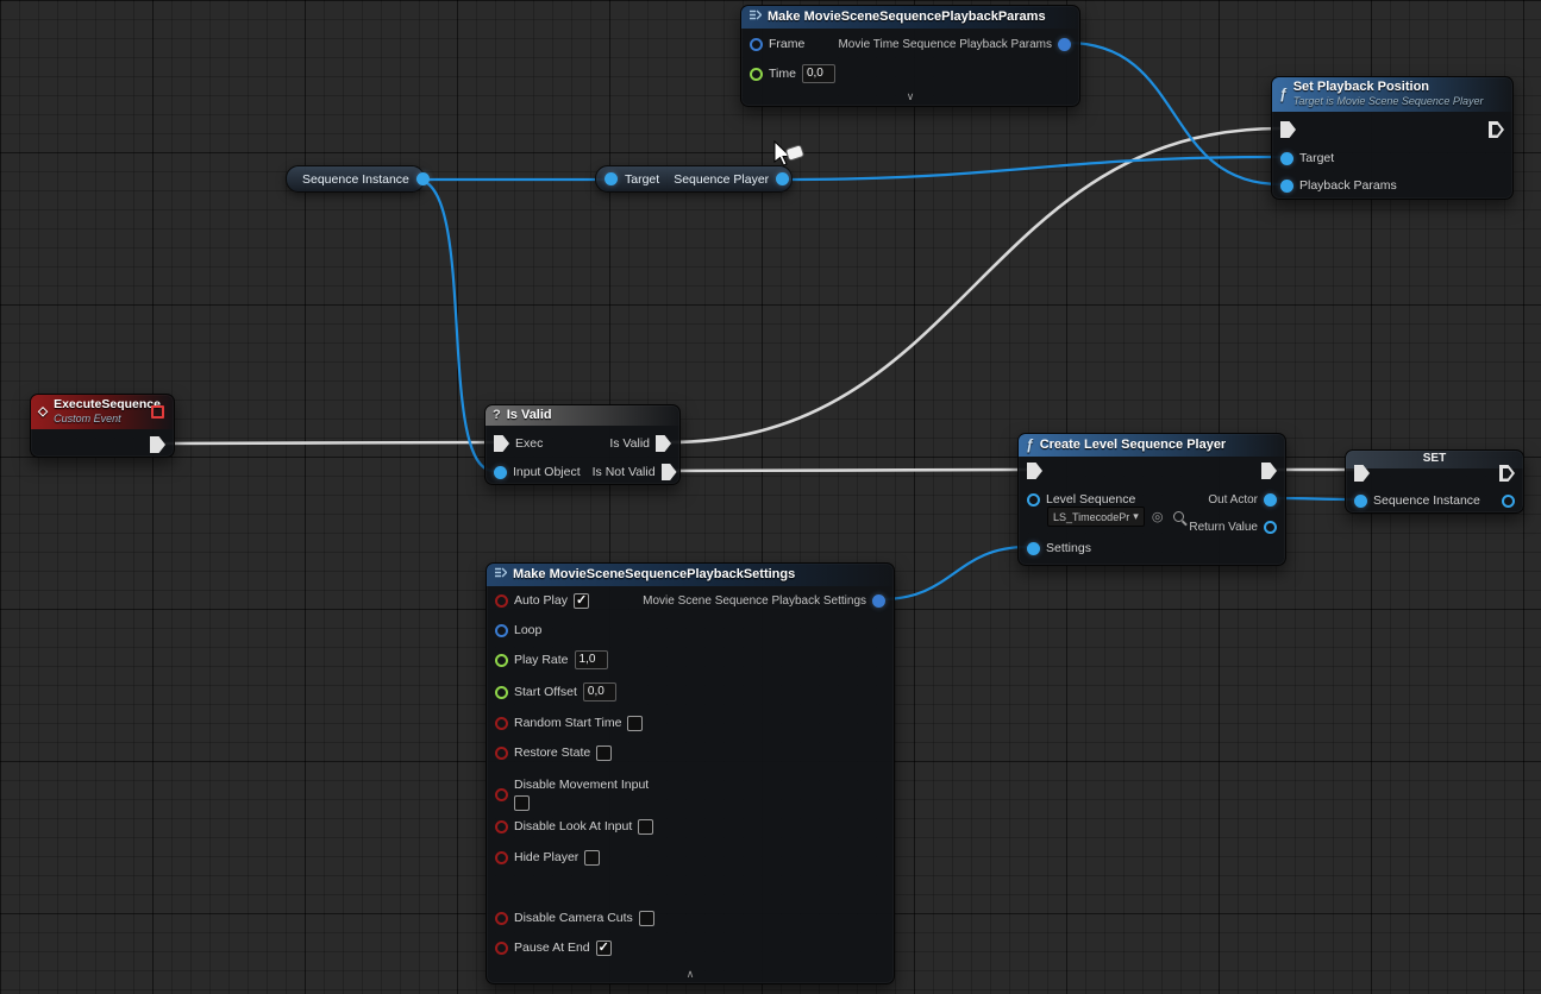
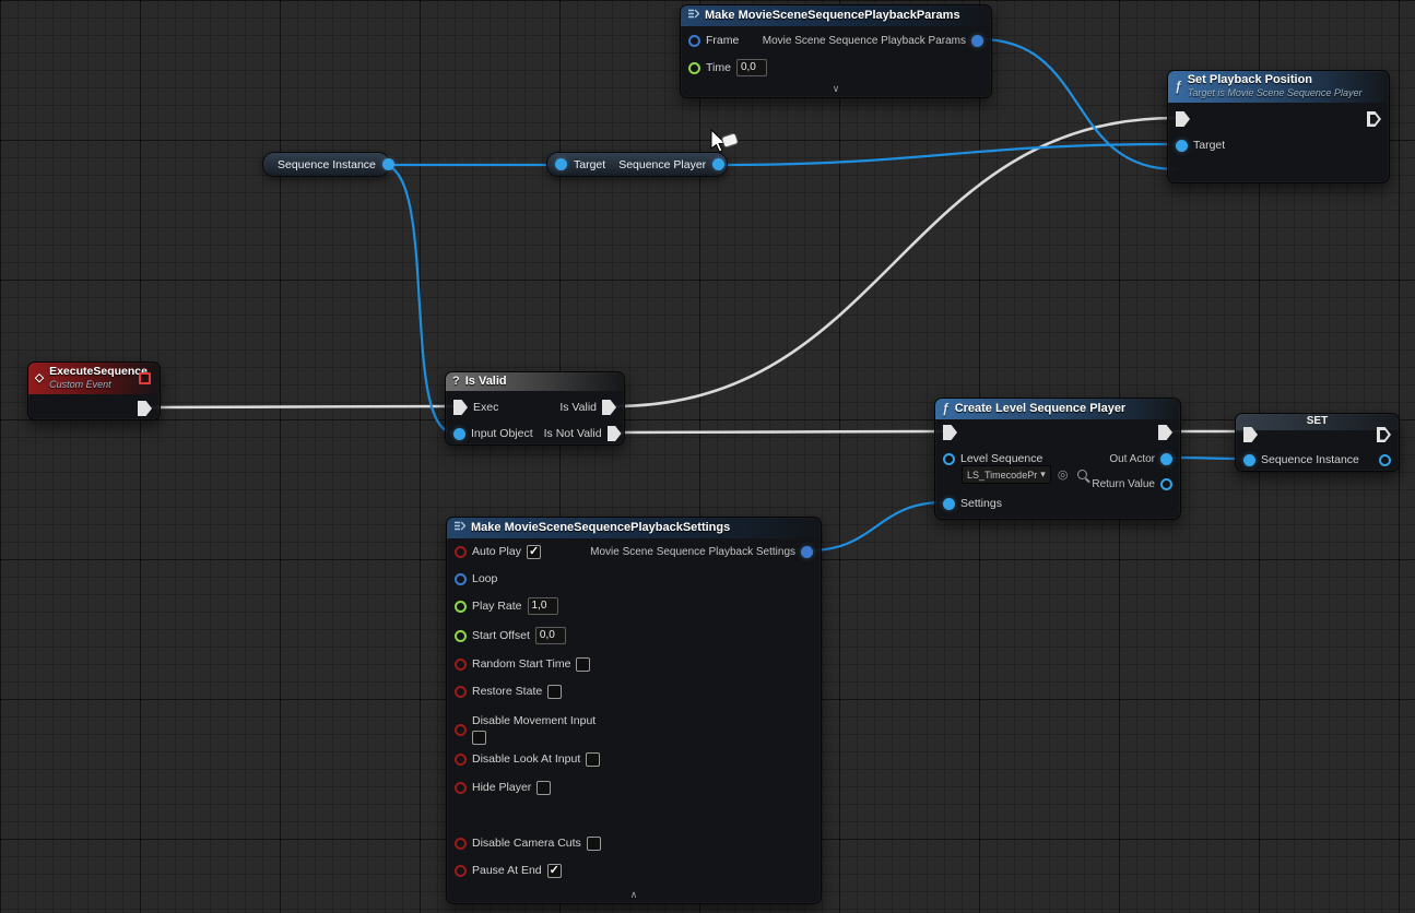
  Make MovieSceneSequencePlaybackParams
  Frame
- Movie Time Sequence Playback Params
+ Movie Scene Sequence Playback Params
  Time
  0,0
  ∨
  ƒ
  Set Playback Position
  Target is Movie Scene Sequence Player
  Target
- Playback Params
  Sequence Instance
  Target
  Sequence Player
  ◇
  ExecuteSequenc
  Custom Event
  ?
  Is Valid
  Exec
  Is Valid
  Input Object
  Is Not Valid
  ƒ
  Create Level Sequence Player
  Level Sequence
  Out Actor
  LS_TimecodePr
  ▾
  ◎
  Return Value
  Settings
  SET
  Sequence Instance
  Make MovieSceneSequencePlaybackSettings
  Auto Play
  Movie Scene Sequence Playback Settings
  Loop
  Play Rate
  1,0
  Start Offset
  0,0
  Random Start Time
  Restore State
  Disable Movement Input
  Disable Look At Input
  Hide Player
  Disable Camera Cuts
  Pause At End
  ∧
